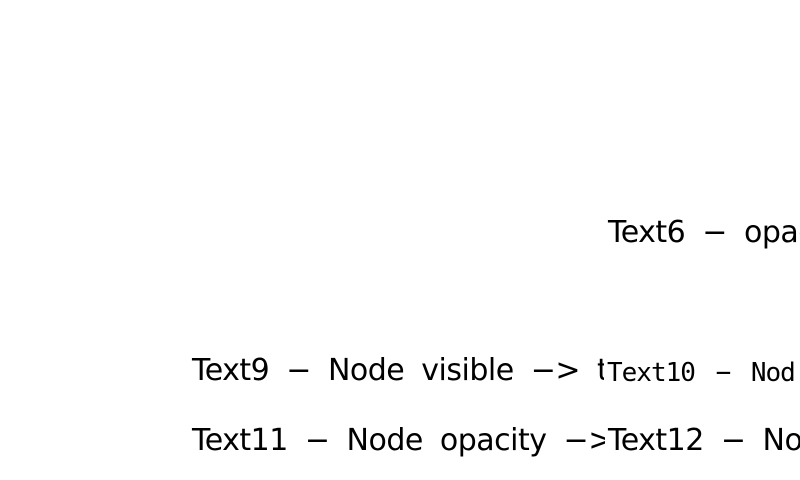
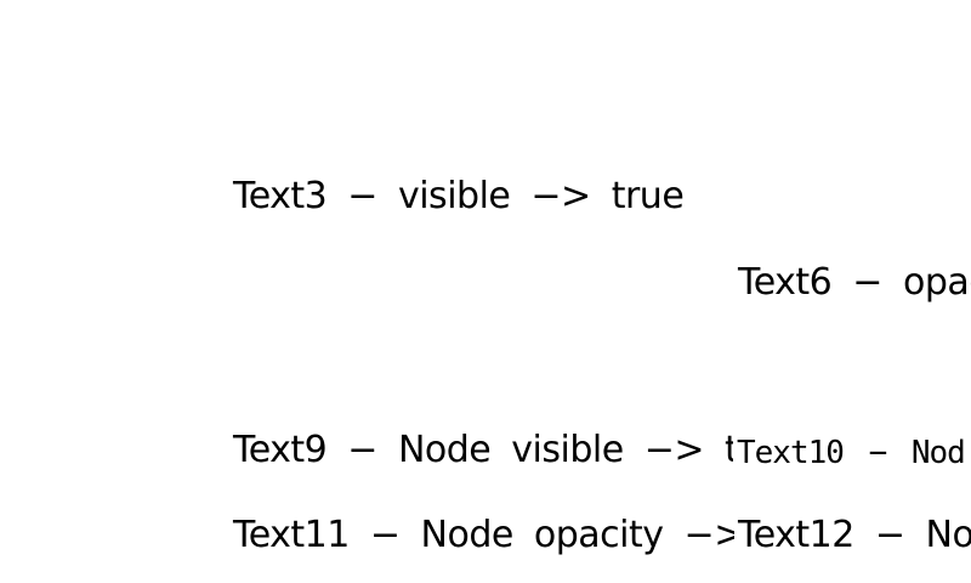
+ Text3 − visible −> true
  Text6 − opa
  Text9 − Node visible −> t
  Text10 − Nod
  Text11 − Node opacity −>
  Text12 − No
